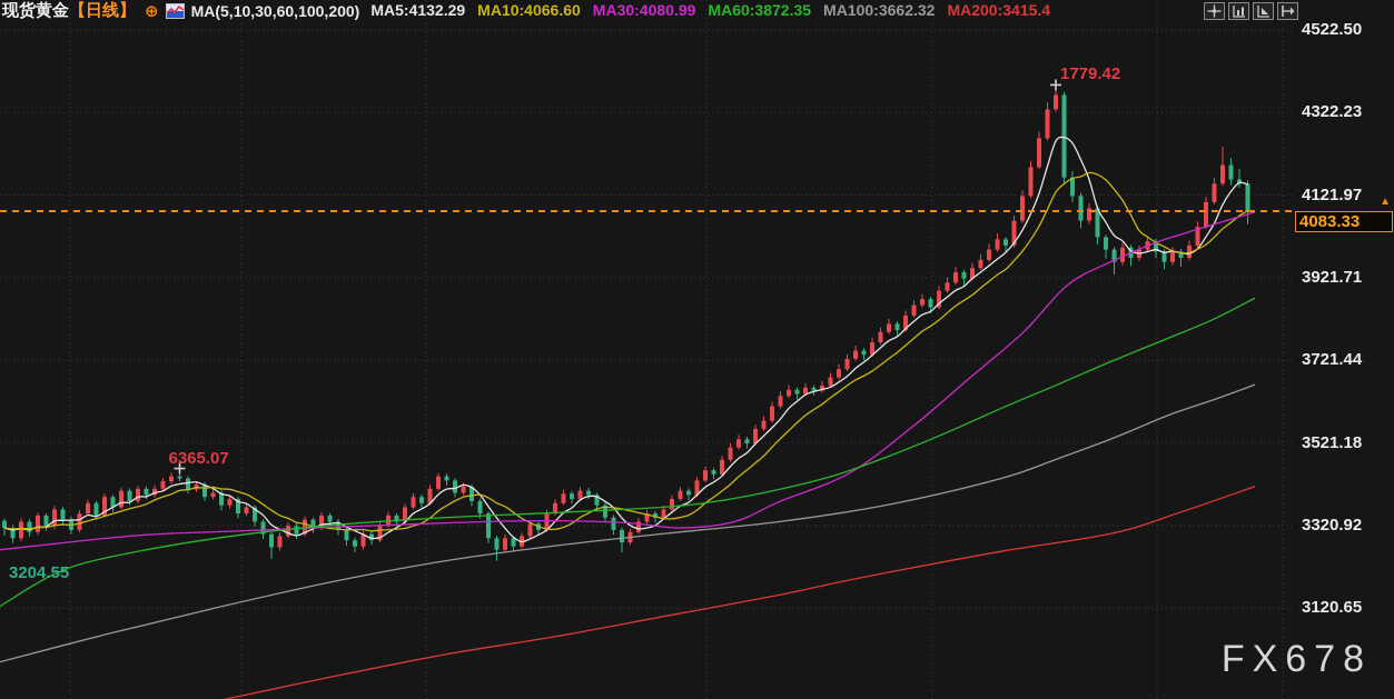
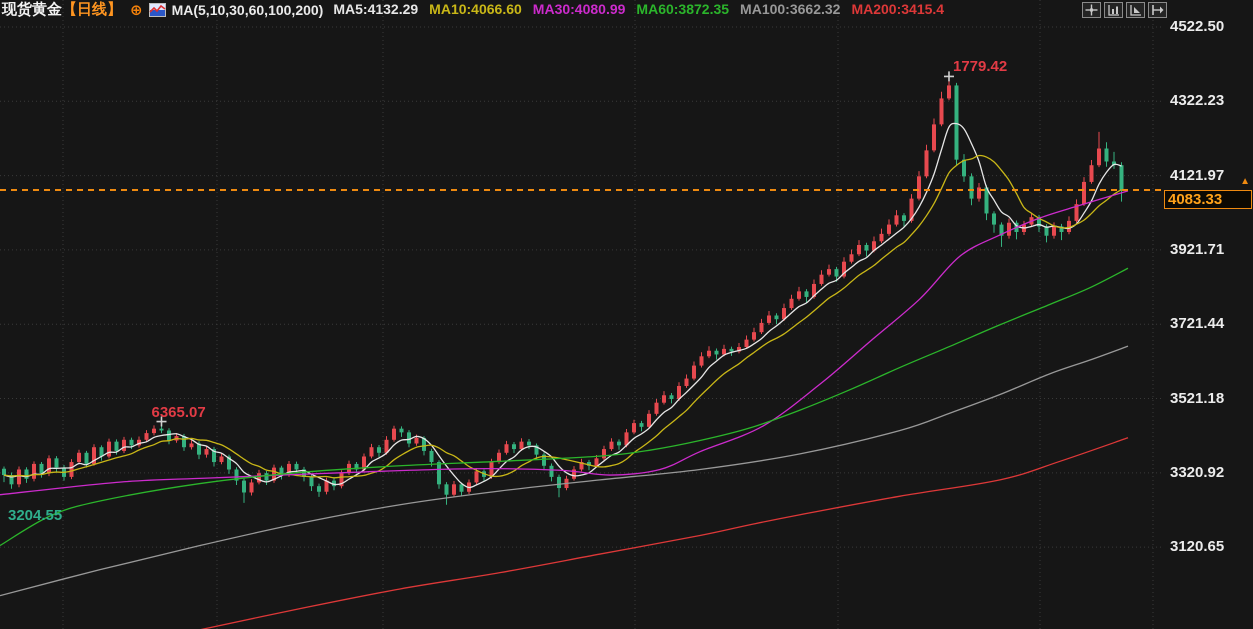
  现货黄金
  【日线】
  ⊕
  MA(5,10,30,60,100,200)
  MA5:4132.29 MA10:4066.60 MA30:4080.99 MA60:3872.35 MA100:3662.32 MA200:3415.4
  4522.50
  4322.23
  4121.97
  3921.71
  3721.44
  3521.18
  3320.92
  3120.65
  1779.42
  6365.07
  3204.55
  4083.33
  ▲
- FX678
